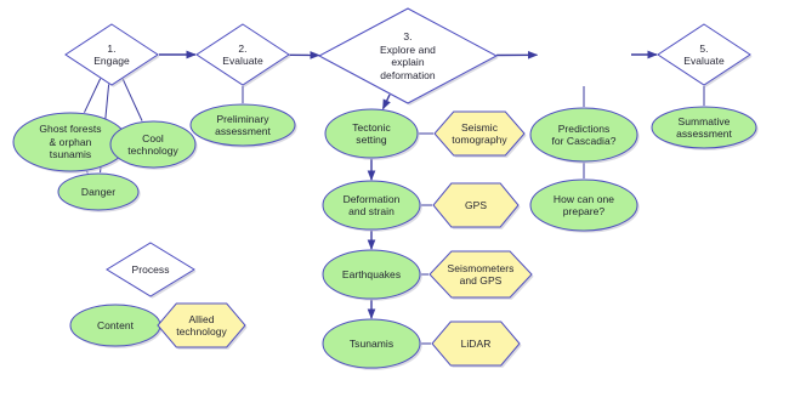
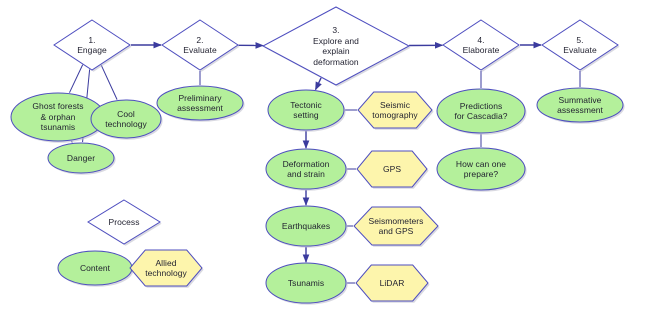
  1.
  Engage
  2.
  Evaluate
  3.
  Explore and
  explain
  deformation
+ 4.
+ Elaborate
  5.
  Evaluate
  Ghost forests
  & orphan
  tsunamis
  Cool
  technology
  Danger
  Preliminary
  assessment
  Tectonic
  setting
  Deformation
  and strain
  Earthquakes
  Tsunamis
  Predictions
  for Cascadia?
  How can one
  prepare?
  Summative
  assessment
  Seismic
  tomography
  GPS
  Seismometers
  and GPS
  LiDAR
  Process
  Content
  Allied
  technology
